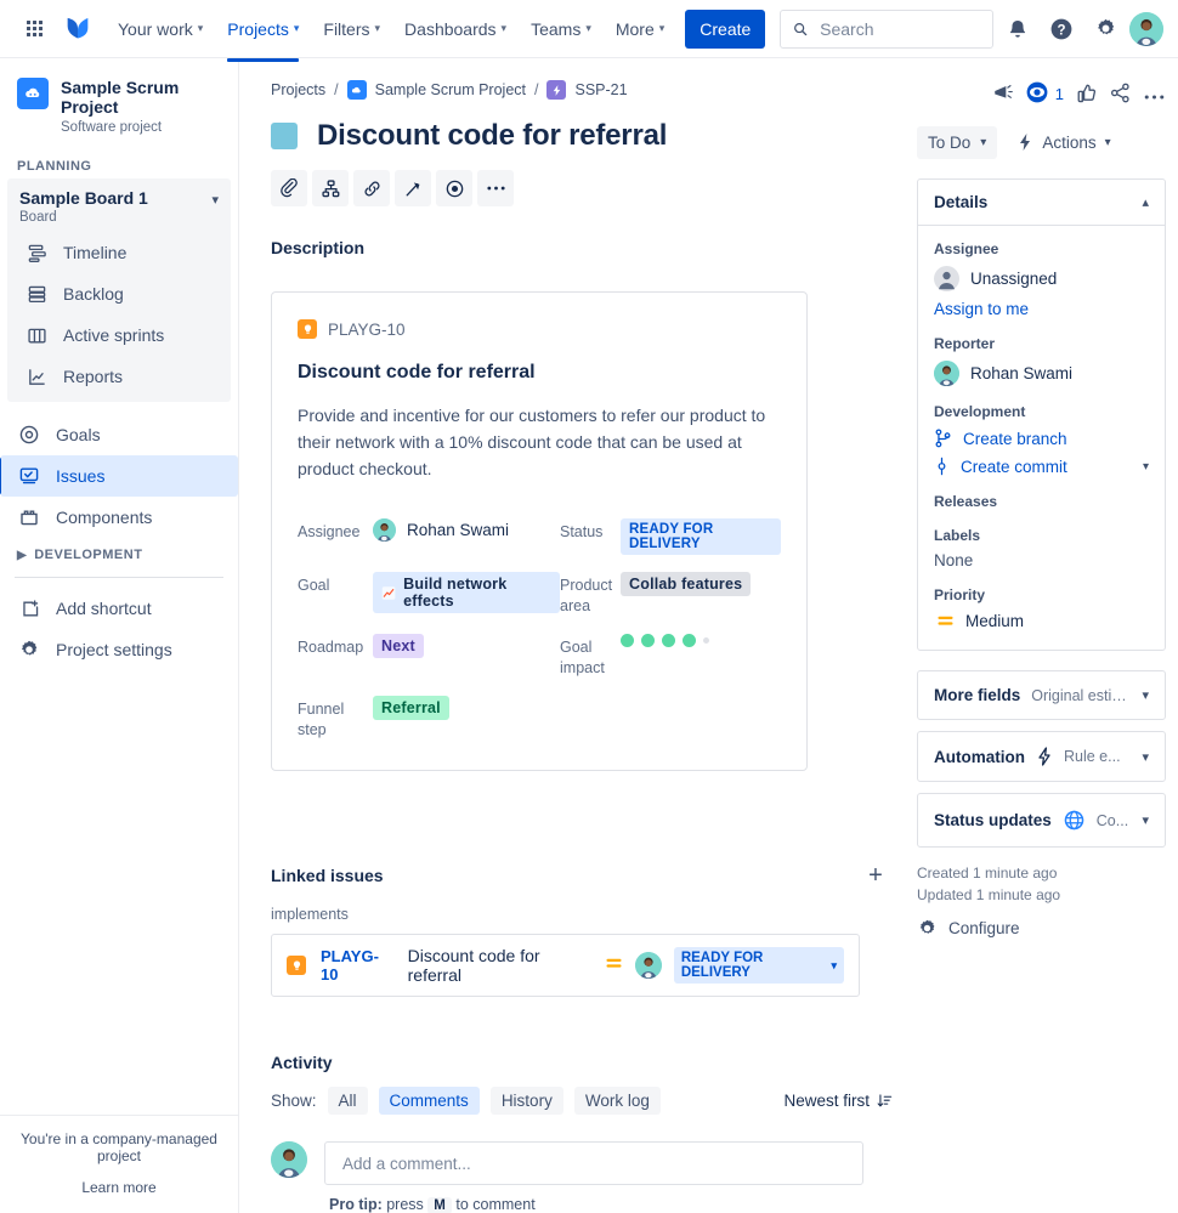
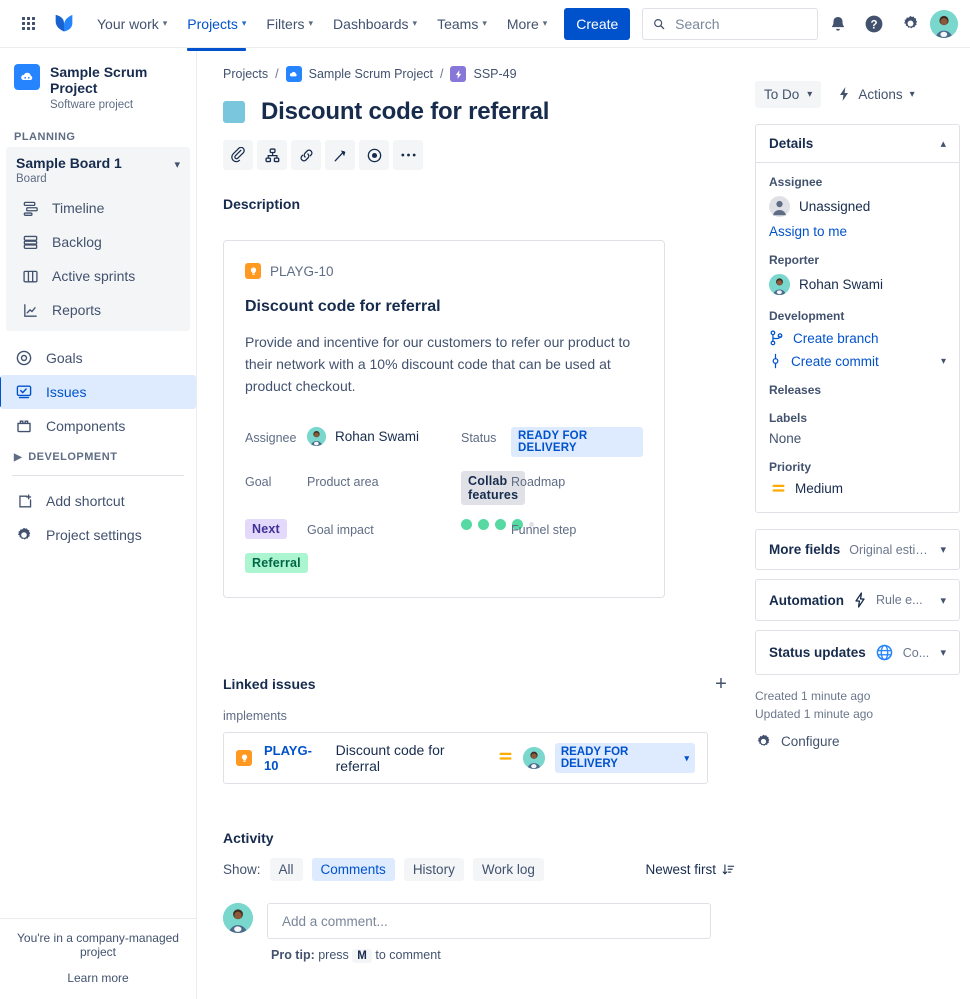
  Your work
  ▾
  Projects
  ▾
  Filters
  ▾
  Dashboards
  ▾
  Teams
  ▾
  More
  ▾
  Create
  Search
  ?
  Sample Scrum Project
  Software project
  PLANNING
  Sample Board 1
  Board
  ▾
  Timeline
  Backlog
  Active sprints
  Reports
  Goals
  Issues
  Components
  ▶
  DEVELOPMENT
  Add shortcut
  Project settings
  You're in a company-managed project
  Learn more
  Projects
  /
  Sample Scrum Project
  /
- SSP-21
+ SSP-49
  Discount code for referral
  Description
  PLAYG-10
  Discount code for referral
  Provide and incentive for our customers to refer our product to their network with a 10% discount code that can be used at product checkout.
  Assignee
  Rohan Swami
  Status
  READY FOR DELIVERY
  Goal
- Build network effects
  Product area
  Collab features
  Roadmap
  Next
  Goal impact
  Funnel step
  Referral
  Linked issues
  +
  implements
  PLAYG-10
  Discount code for referral
  READY FOR DELIVERY
  ▾
  Activity
  Show:
  All
  Comments
  History
  Work log
  Newest first
  Add a comment...
  Pro tip: press M to comment
- 1
  To Do
  ▾
  Actions
  ▾
  Details
  ▴
  Assignee
  Unassigned
  Assign to me
  Reporter
  Rohan Swami
  Development
  Create branch
  Create commit
  ▾
  Releases
  Labels
  None
  Priority
  Medium
  More fields
  Original estima
  ▾
  Automation
  Rule e...
  ▾
  Status updates
  Co...
  ▾
  Created 1 minute ago
  Updated 1 minute ago
  Configure
